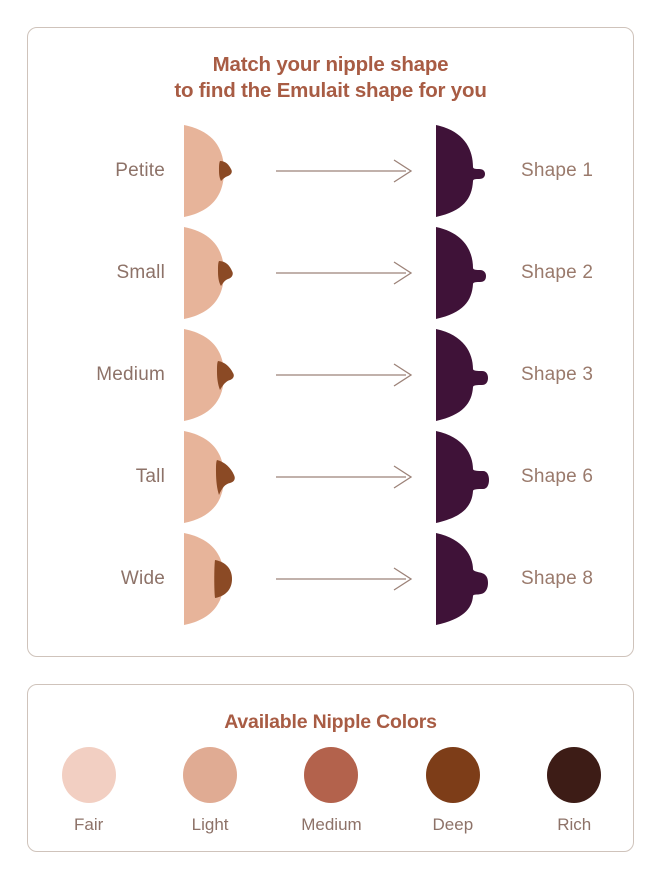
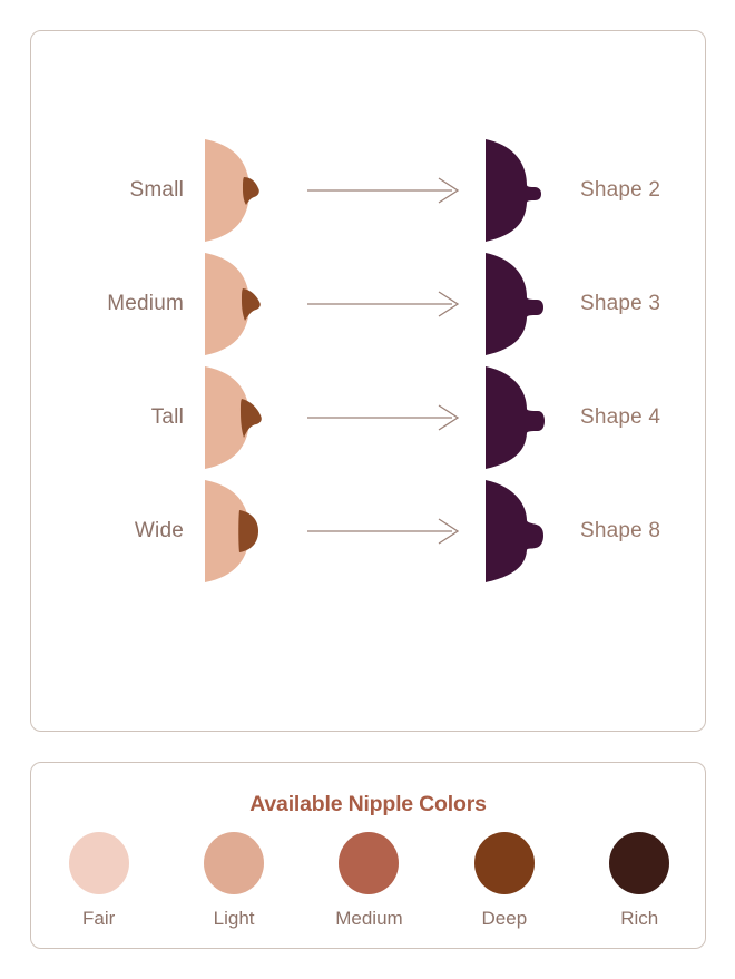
- Match your nipple shape
- to find the Emulait shape for you
- Petite
- Shape 1
  Small
  Shape 2
  Medium
  Shape 3
  Tall
- Shape 6
+ Shape 4
  Wide
  Shape 8
  Available Nipple Colors
  Fair
  Light
  Medium
  Deep
  Rich
